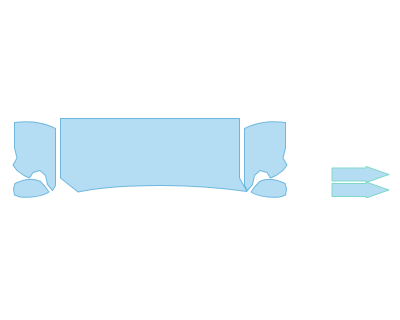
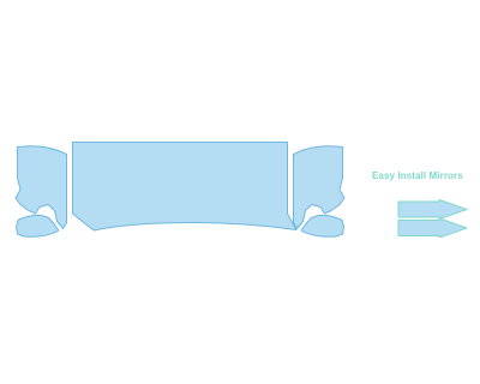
+ Easy Install Mirrors
